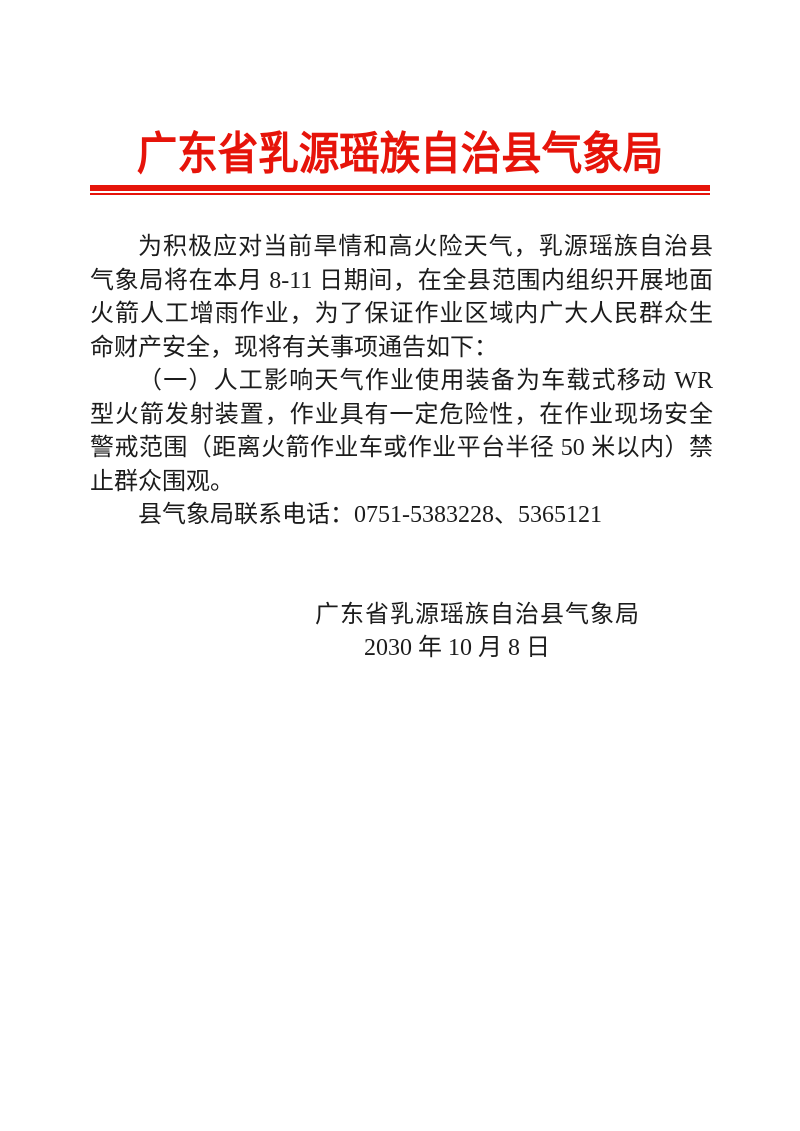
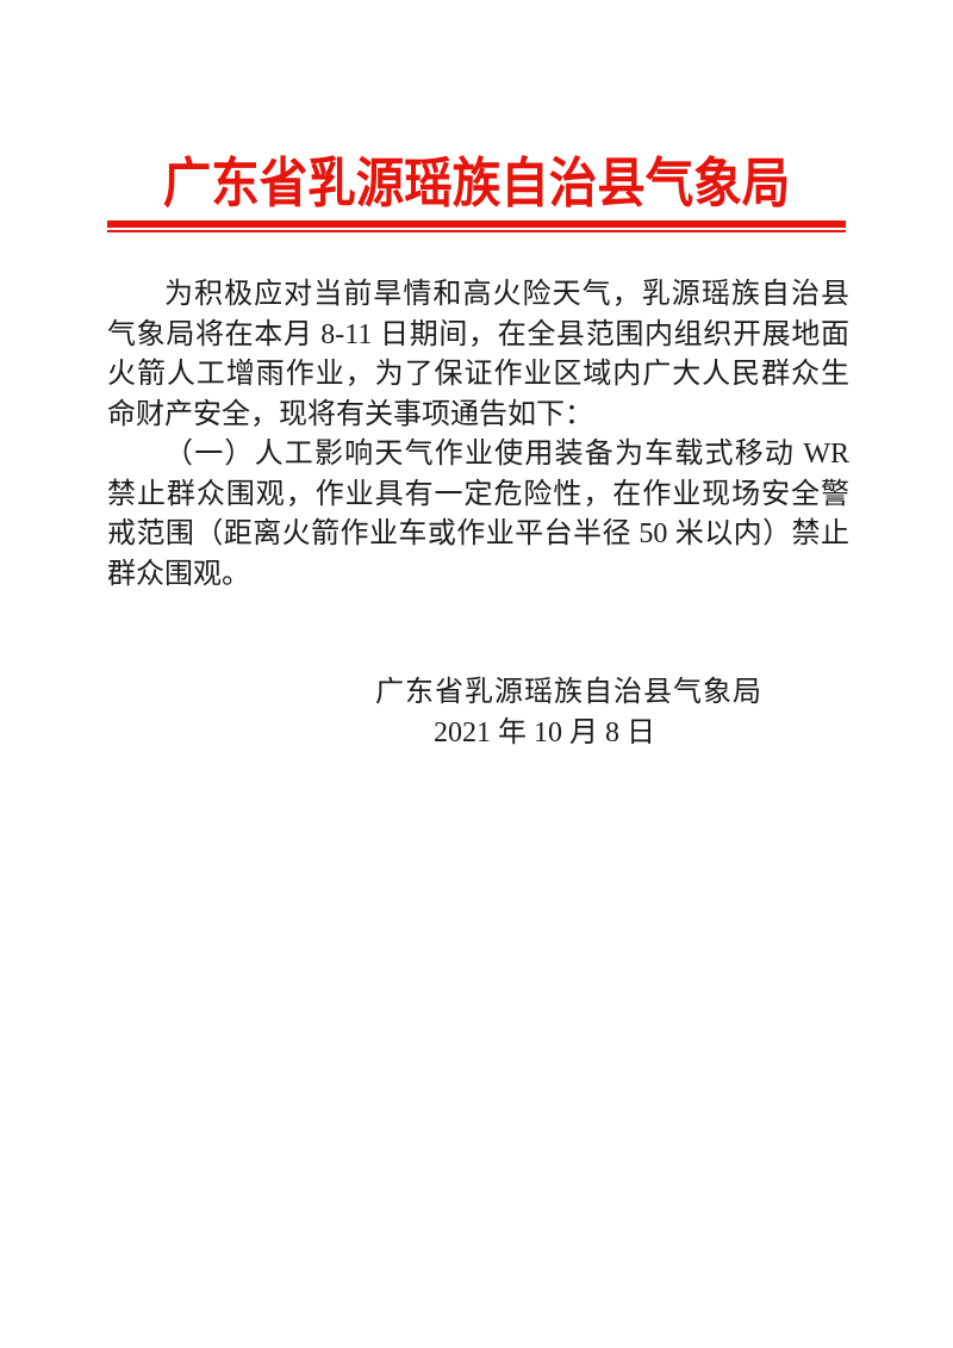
  广东省乳源瑶族自治县气象局
  为积极应对当前旱情和高火险天气，乳源瑶族自治县气象局将在本月 8-11 日期间，在全县范围内组织开展地面火箭人工增雨作业，为了保证作业区域内广大人民群众生命财产安全，现将有关事项通告如下：
- （一）人工影响天气作业使用装备为车载式移动 WR 型火箭发射装置，作业具有一定危险性，在作业现场安全警戒范围（距离火箭作业车或作业平台半径 50 米以内）禁止群众围观。
+ （一）人工影响天气作业使用装备为车载式移动 WR 禁止群众围观，作业具有一定危险性，在作业现场安全警戒范围（距离火箭作业车或作业平台半径 50 米以内）禁止群众围观。
- 县气象局联系电话：0751-5383228、5365121
  广东省乳源瑶族自治县气象局
- 2030 年 10 月 8 日
+ 2021 年 10 月 8 日
